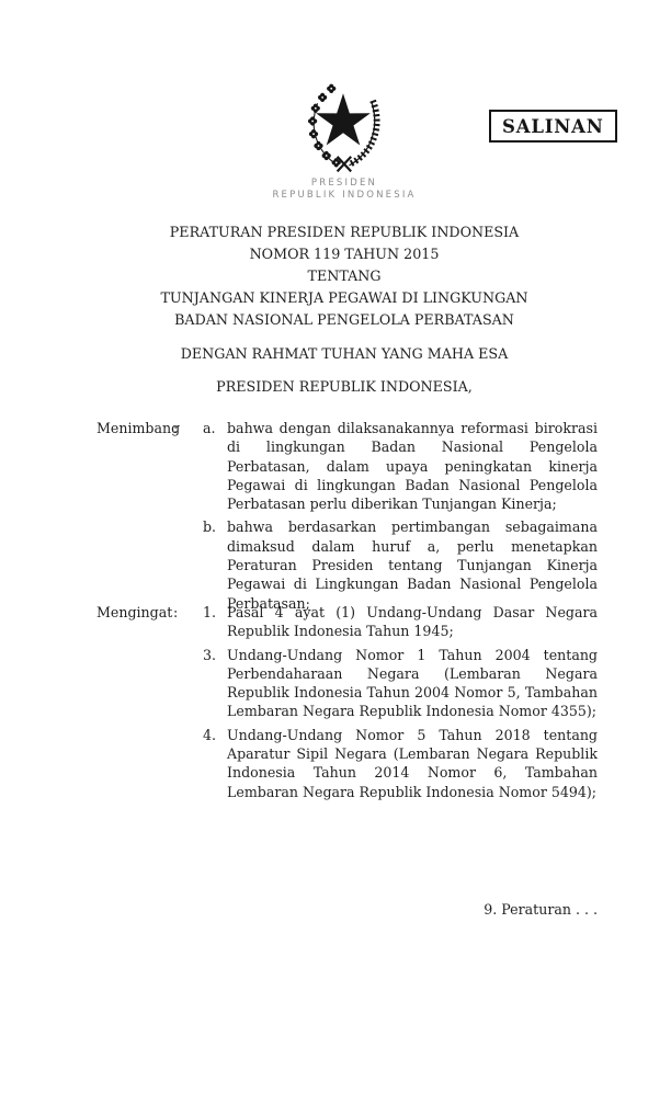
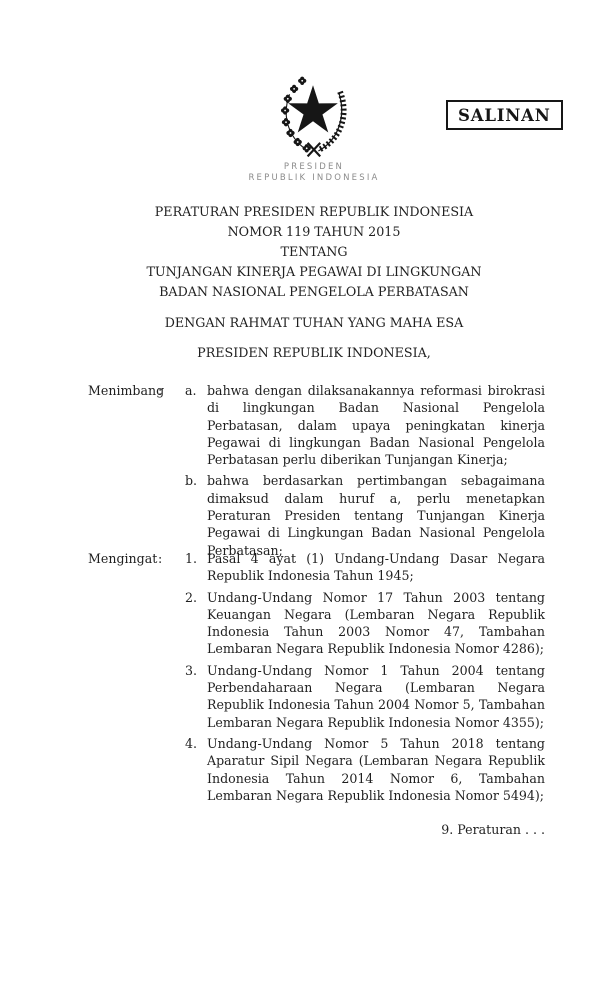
  SALINAN
  PRESIDEN
  REPUBLIK INDONESIA
  PERATURAN PRESIDEN REPUBLIK INDONESIA
  NOMOR 119 TAHUN 2015
  TENTANG
  TUNJANGAN KINERJA PEGAWAI DI LINGKUNGAN BADAN NASIONAL PENGELOLA PERBATASAN
  DENGAN RAHMAT TUHAN YANG MAHA ESA
  PRESIDEN REPUBLIK INDONESIA,
  Menimban
  :
  a.
  bahwa dengan dilaksanakannya reformasi birokrasi di lingkungan Badan Nasional Pengelola Perbatasan, dalam upaya peningkatan kinerja Pegawai di lingkungan Badan Nasional Pengelola Perbatasan perlu diberikan Tunjangan Kinerja;
  b.
  bahwa berdasarkan pertimbangan sebagaimana dimaksud dalam huruf a, perlu menetapkan Peraturan Presiden tentang Tunjangan Kinerja Pegawai di Lingkungan Badan Nasional Pengelola Perbatasan;
  Mengingat
  :
  1.
  Pasal 4 ayat (1) Undang-Undang Dasar Negara Republik Indonesia Tahun 1945;
+ 2.
+ Undang-Undang Nomor 17 Tahun 2003 tentang Keuangan Negara (Lembaran Negara Republik Indonesia Tahun 2003 Nomor 47, Tambahan Lembaran Negara Republik Indonesia Nomor 4286);
  3.
  Undang-Undang Nomor 1 Tahun 2004 tentang Perbendaharaan Negara (Lembaran Negara Republik Indonesia Tahun 2004 Nomor 5, Tambahan Lembaran Negara Republik Indonesia Nomor 4355);
  4.
  Undang-Undang Nomor 5 Tahun 2018 tentang Aparatur Sipil Negara (Lembaran Negara Republik Indonesia Tahun 2014 Nomor 6, Tambahan Lembaran Negara Republik Indonesia Nomor 5494);
  9. Peraturan . . .
